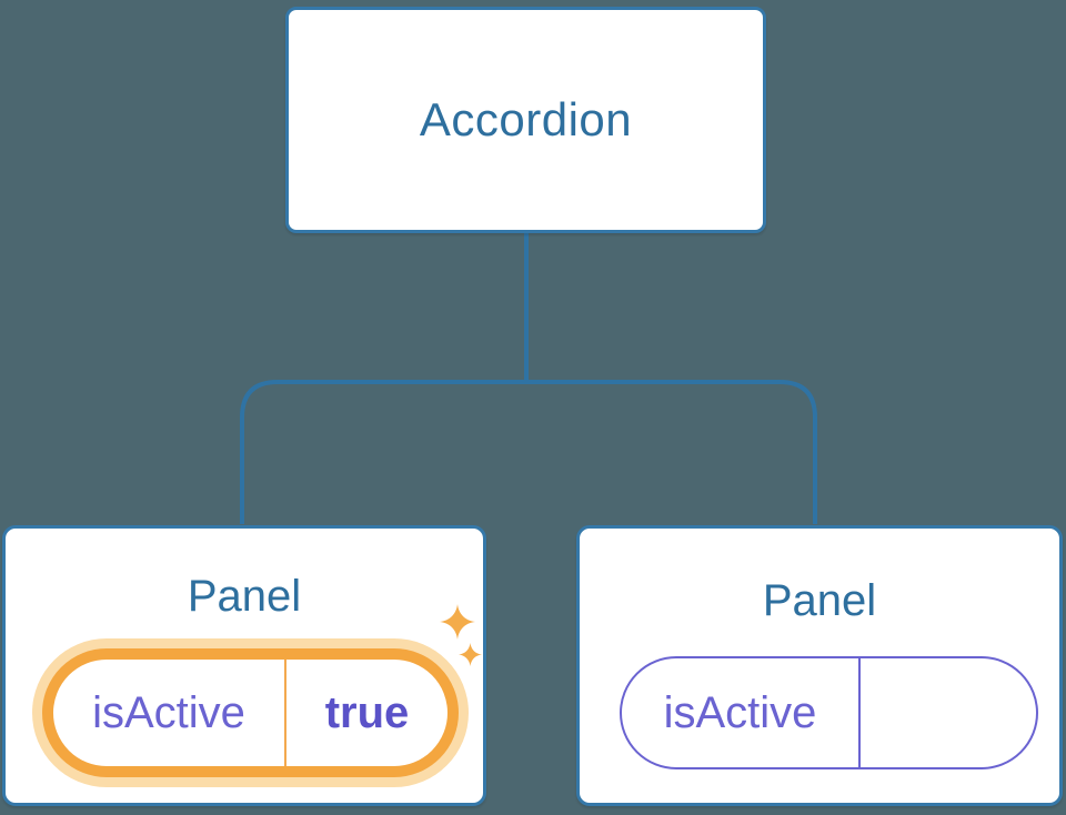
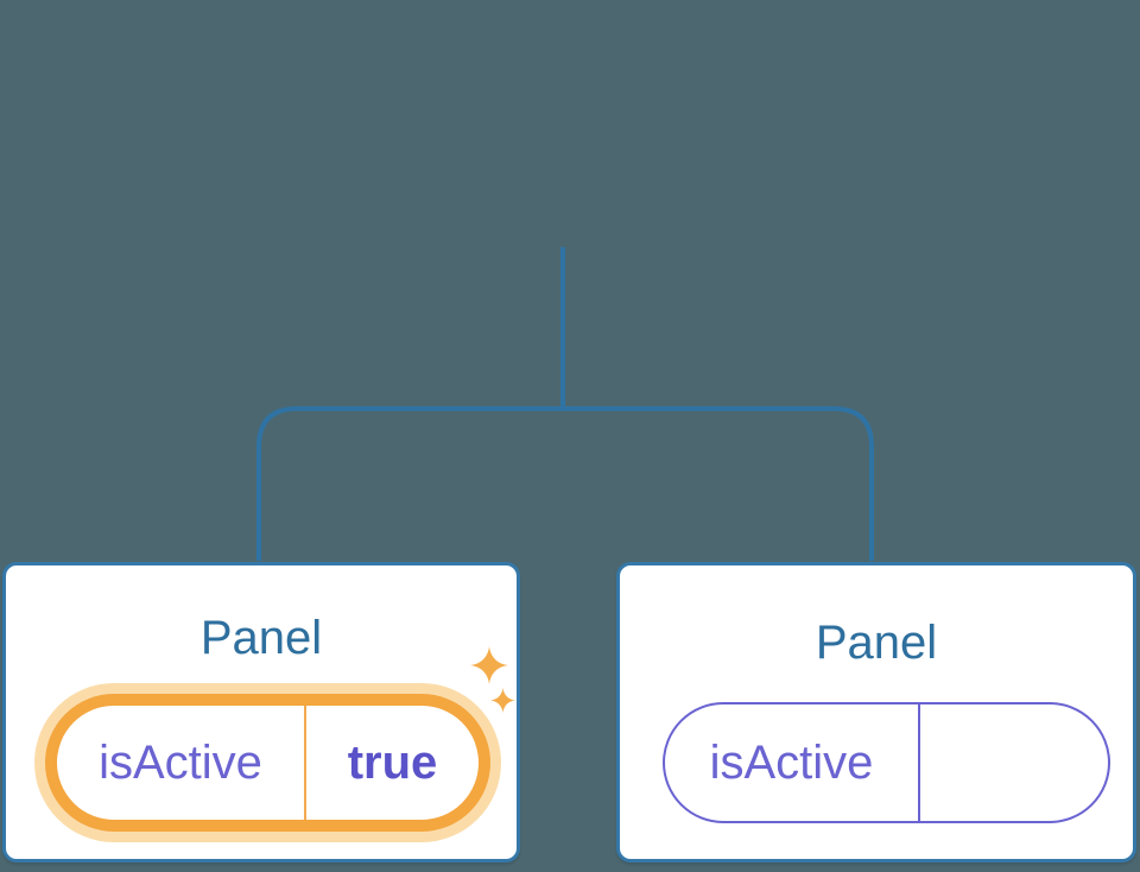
- Accordion
  Panel
  isActive
  true
  Panel
  isActive
